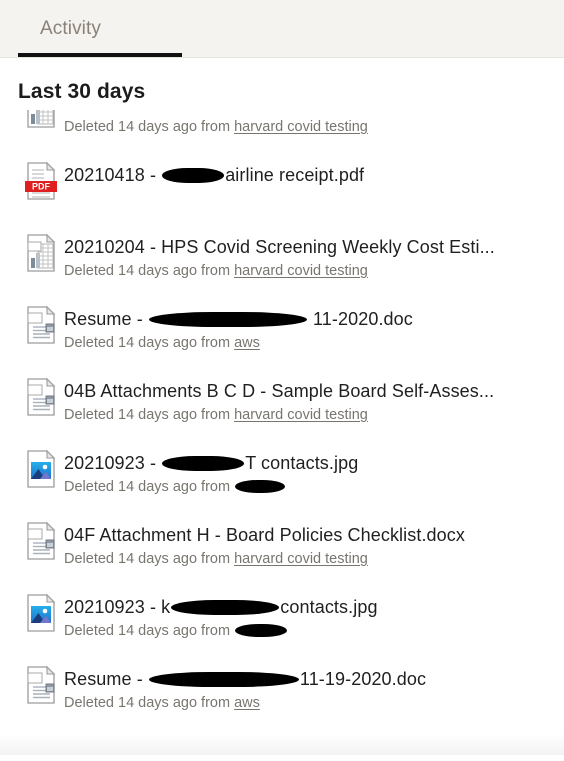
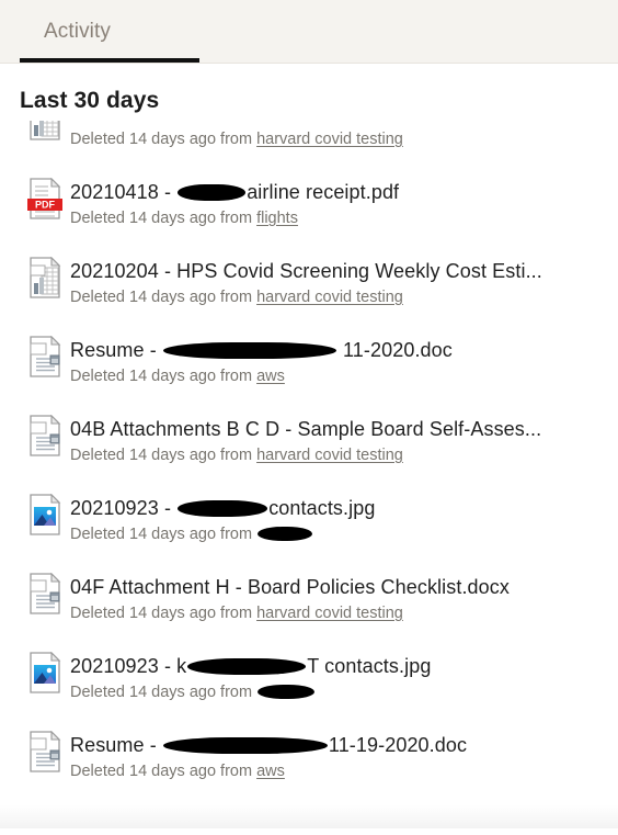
  Activity
  Last 30 days
  Deleted 14 days ago from harvard covid testing
  PDF
  20210418 - airline receipt.pdf
+ Deleted 14 days ago from flights
  20210204 - HPS Covid Screening Weekly Cost Esti...
  Deleted 14 days ago from harvard covid testing
  Resume - 11-2020.doc
  Deleted 14 days ago from aws
  04B Attachments B C D - Sample Board Self-Asses...
  Deleted 14 days ago from harvard covid testing
- 20210923 - T contacts.jpg
+ 20210923 - contacts.jpg
  Deleted 14 days ago from
  04F Attachment H - Board Policies Checklist.docx
  Deleted 14 days ago from harvard covid testing
- 20210923 - k contacts.jpg
+ 20210923 - k T contacts.jpg
  Deleted 14 days ago from
  Resume - 11-19-2020.doc
  Deleted 14 days ago from aws
